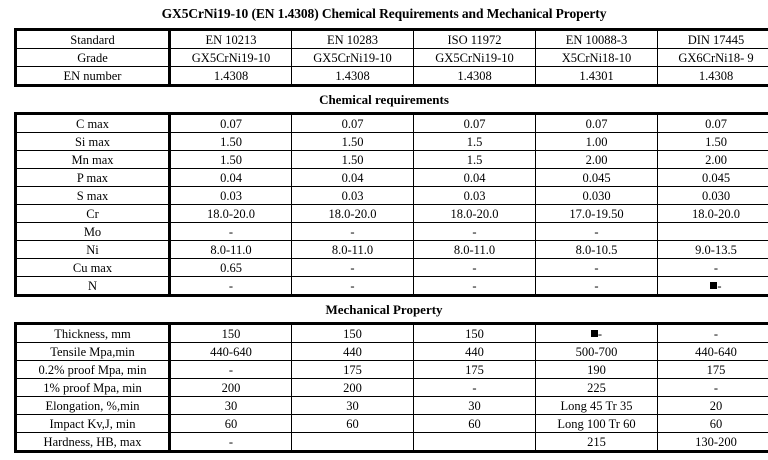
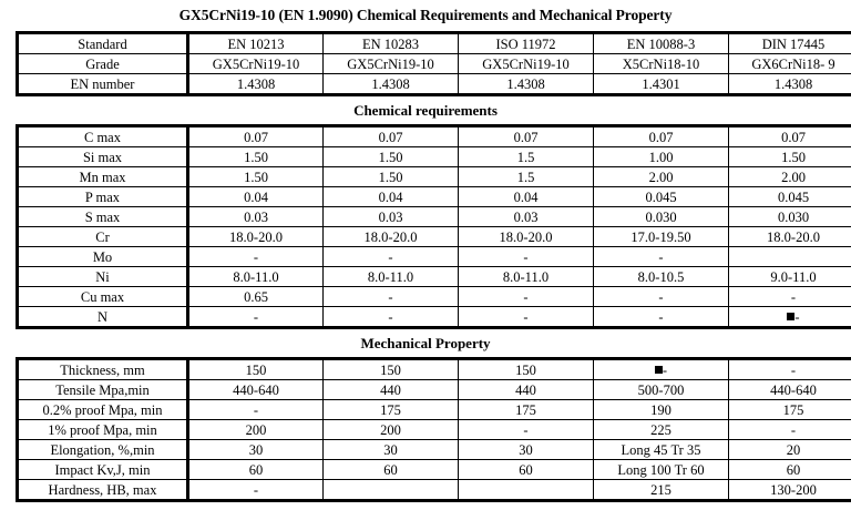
- GX5CrNi19-10 (EN 1.4308) Chemical Requirements and Mechanical Property
+ GX5CrNi19-10 (EN 1.9090) Chemical Requirements and Mechanical Property
  Standard	EN 10213	EN 10283	ISO 11972	EN 10088-3	DIN 17445
  Grade	GX5CrNi19-10	GX5CrNi19-10	GX5CrNi19-10	X5CrNi18-10	GX6CrNi18- 9
  EN number	1.4308	1.4308	1.4308	1.4301	1.4308
  Chemical requirements
  C max	0.07	0.07	0.07	0.07	0.07
  Si max	1.50	1.50	1.5	1.00	1.50
  Mn max	1.50	1.50	1.5	2.00	2.00
  P max	0.04	0.04	0.04	0.045	0.045
  S max	0.03	0.03	0.03	0.030	0.030
  Cr	18.0-20.0	18.0-20.0	18.0-20.0	17.0-19.50	18.0-20.0
  Mo	-	-	-	-
- Ni	8.0-11.0	8.0-11.0	8.0-11.0	8.0-10.5	9.0-13.5
+ Ni	8.0-11.0	8.0-11.0	8.0-11.0	8.0-10.5	9.0-11.0
  Cu max	0.65	-	-	-	-
  N	-	-	-	-	-
  Mechanical Property
  Thickness, mm	150	150	150	-	-
  Tensile Mpa,min	440-640	440	440	500-700	440-640
  0.2% proof Mpa, min	-	175	175	190	175
  1% proof Mpa, min	200	200	-	225	-
  Elongation, %,min	30	30	30	Long 45 Tr 35	20
  Impact Kv,J, min	60	60	60	Long 100 Tr 60	60
  Hardness, HB, max	-			215	130-200
